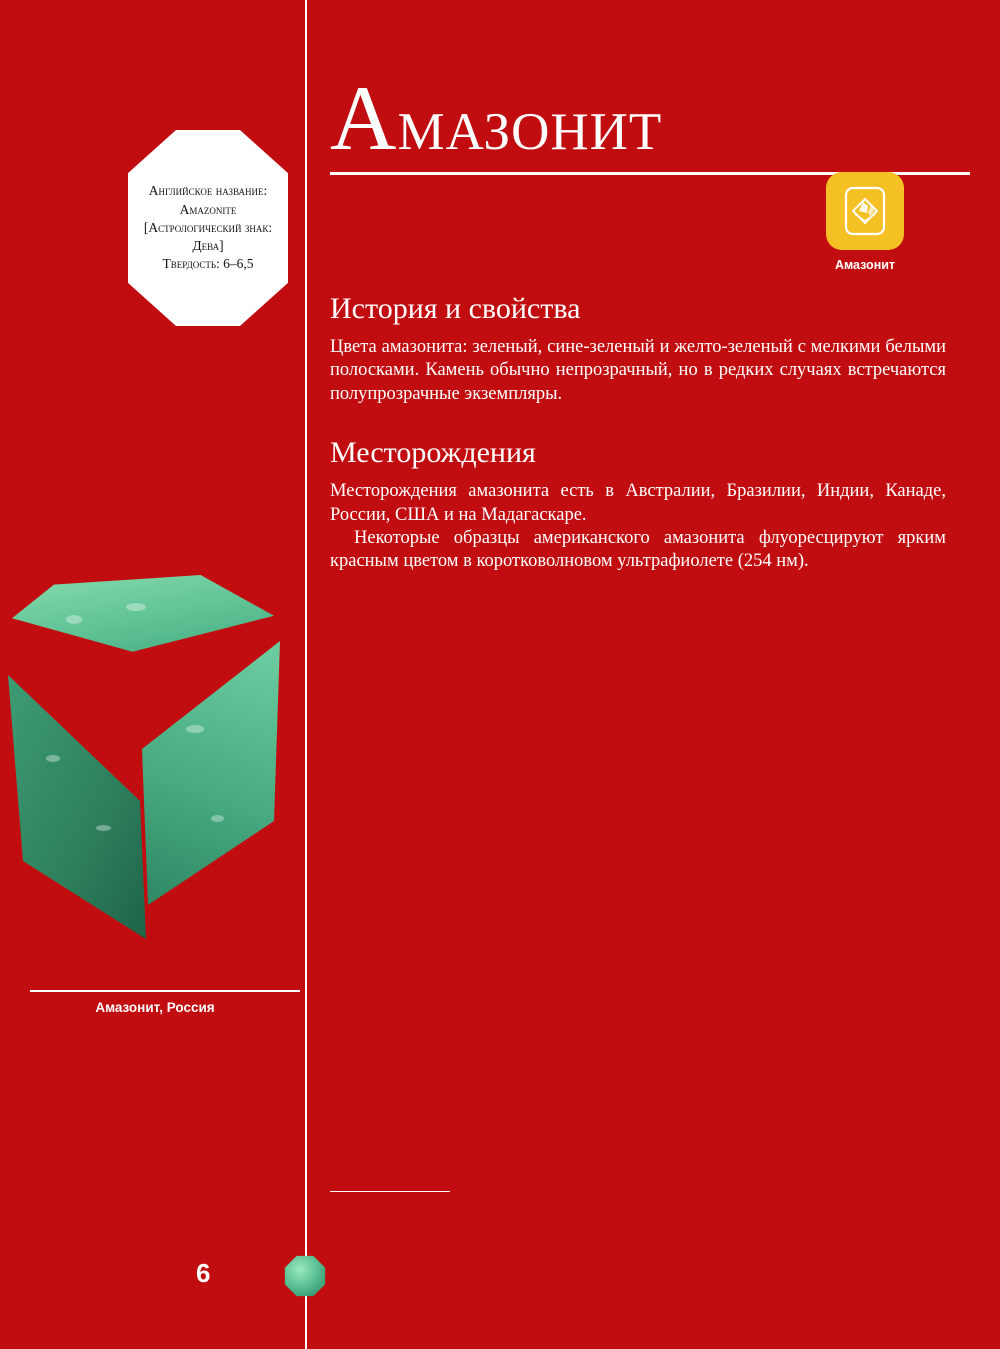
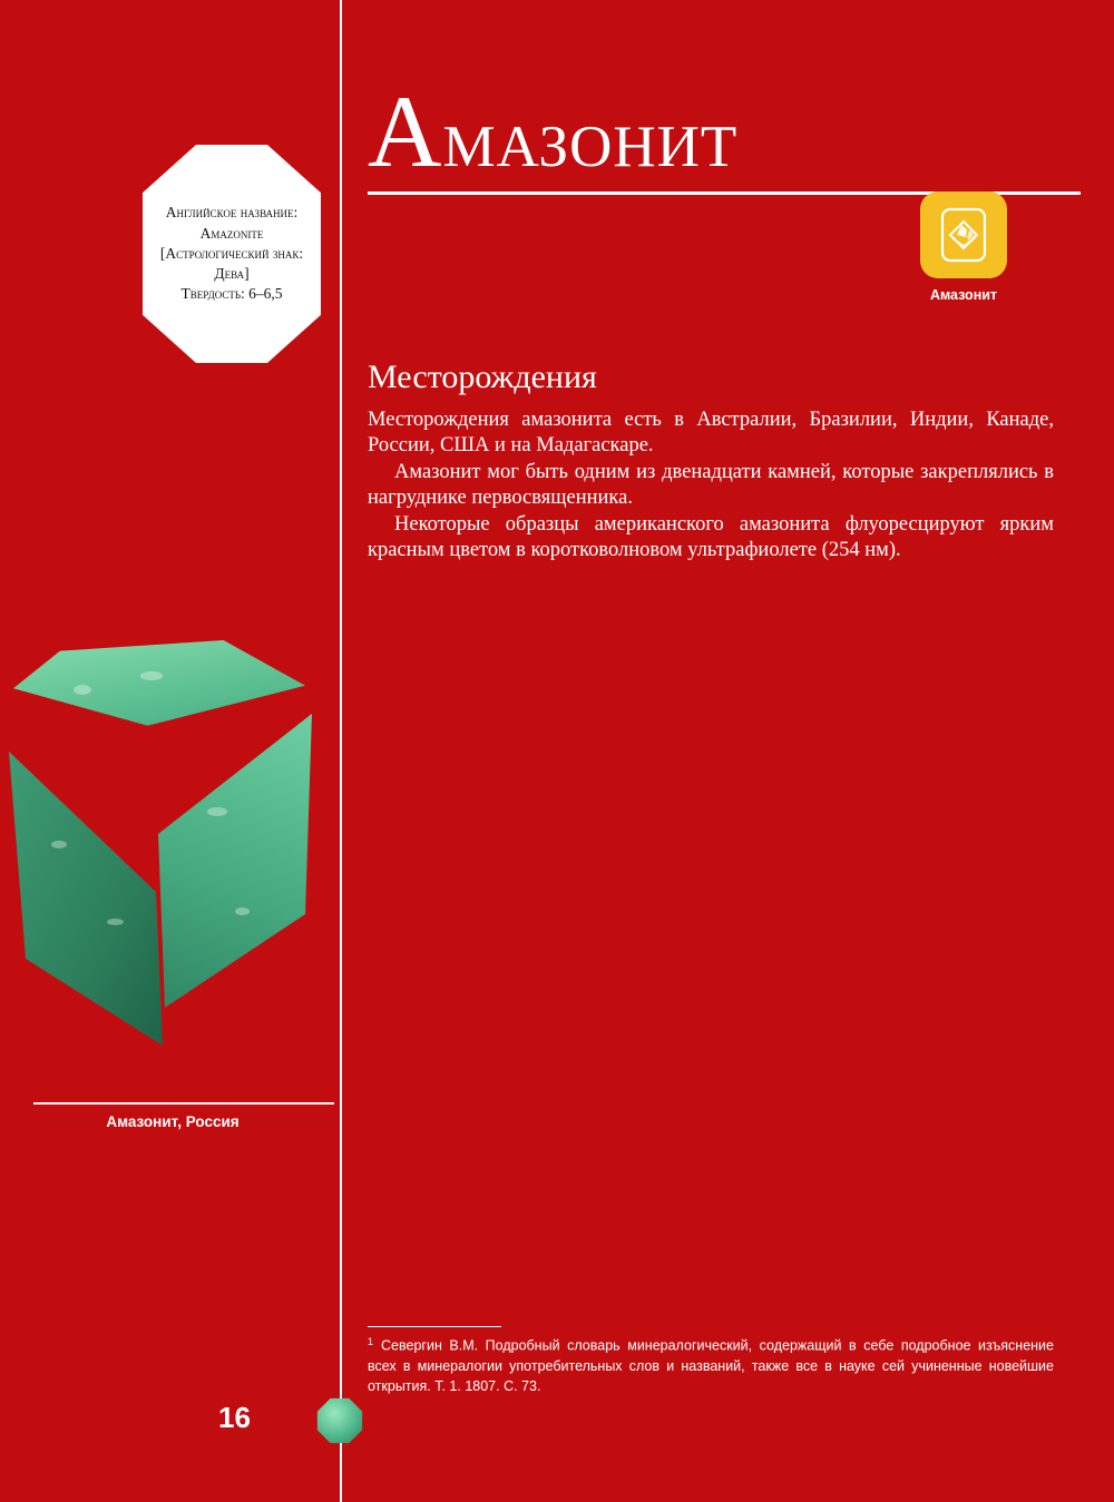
  Амазонит
  Английское название:
  Amazonite
  [Астрологический знак:
  Дева]
  Твердость: 6–6,5
  Амазонит
  Амазонит, Россия
- История и свойства
- Цвета амазонита: зеленый, сине-зеленый и желто-зеленый с мелкими белыми полосками. Камень обычно непрозрачный, но в редких случаях встречаются полупрозрачные экземпляры.
  Месторождения
  Месторождения амазонита есть в Австралии, Бразилии, Индии, Канаде, России, США и на Мадагаскаре.
+ Амазонит мог быть одним из двенадцати камней, которые закреплялись в нагруднике первосвященника.
  Некоторые образцы американского амазонита флуоресцируют ярким красным цветом в коротковолновом ультрафиолете (254 нм).
+ 1 Севергин В.М. Подробный словарь минералогический, содержащий в себе подробное изъяснение всех в минералогии употребительных слов и названий, также все в науке сей учиненные новейшие открытия. Т. 1. 1807. С. 73.
- 6
+ 16
